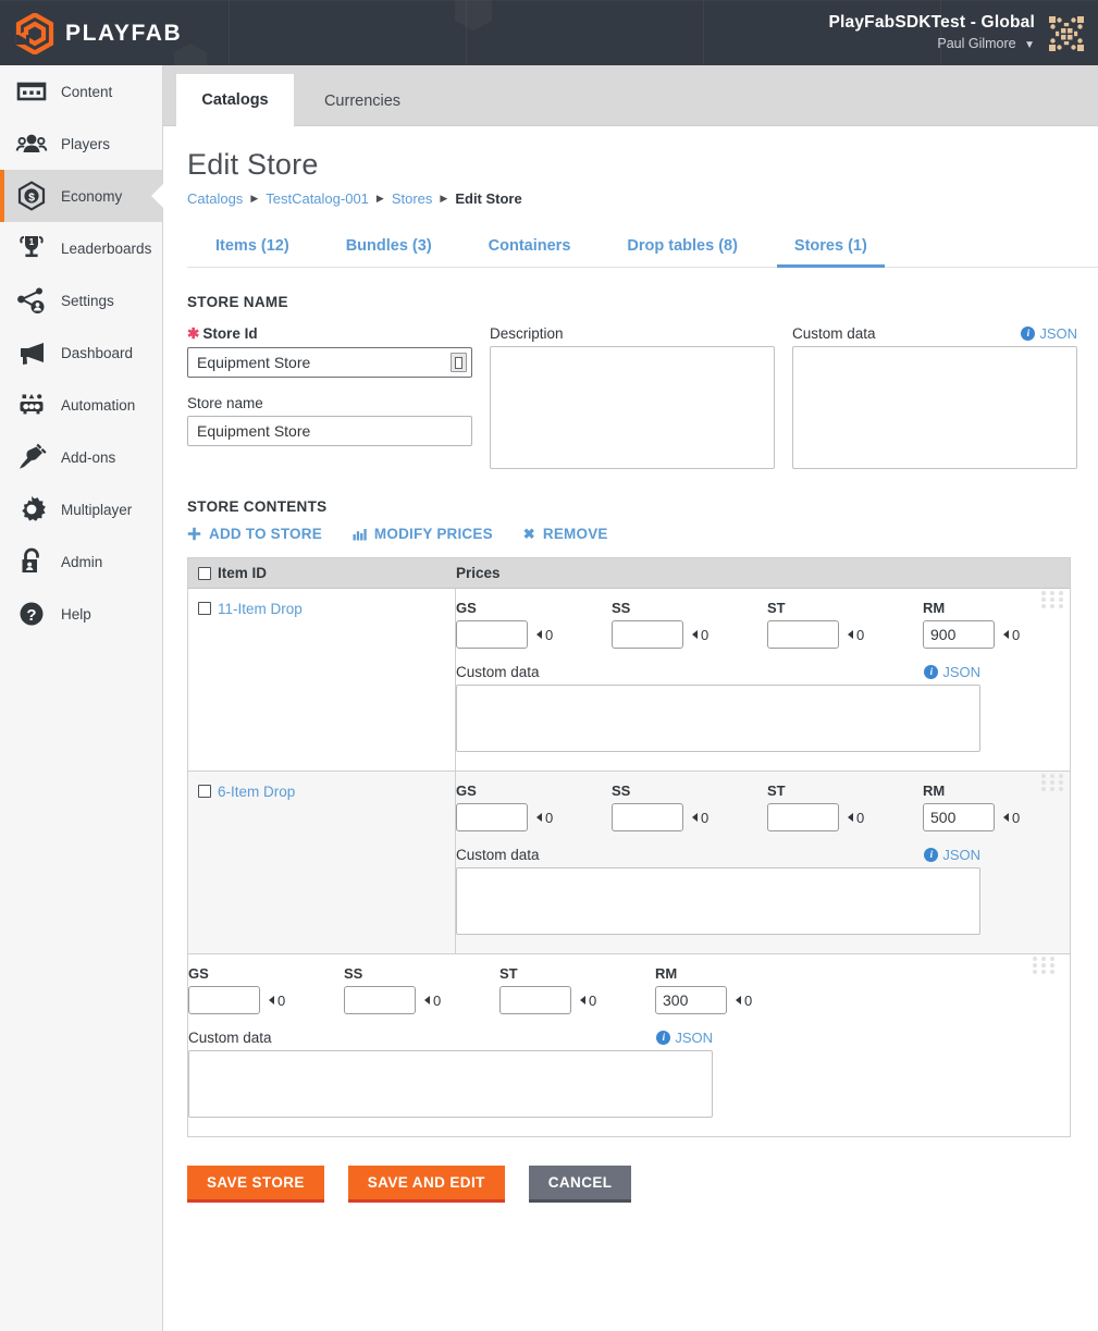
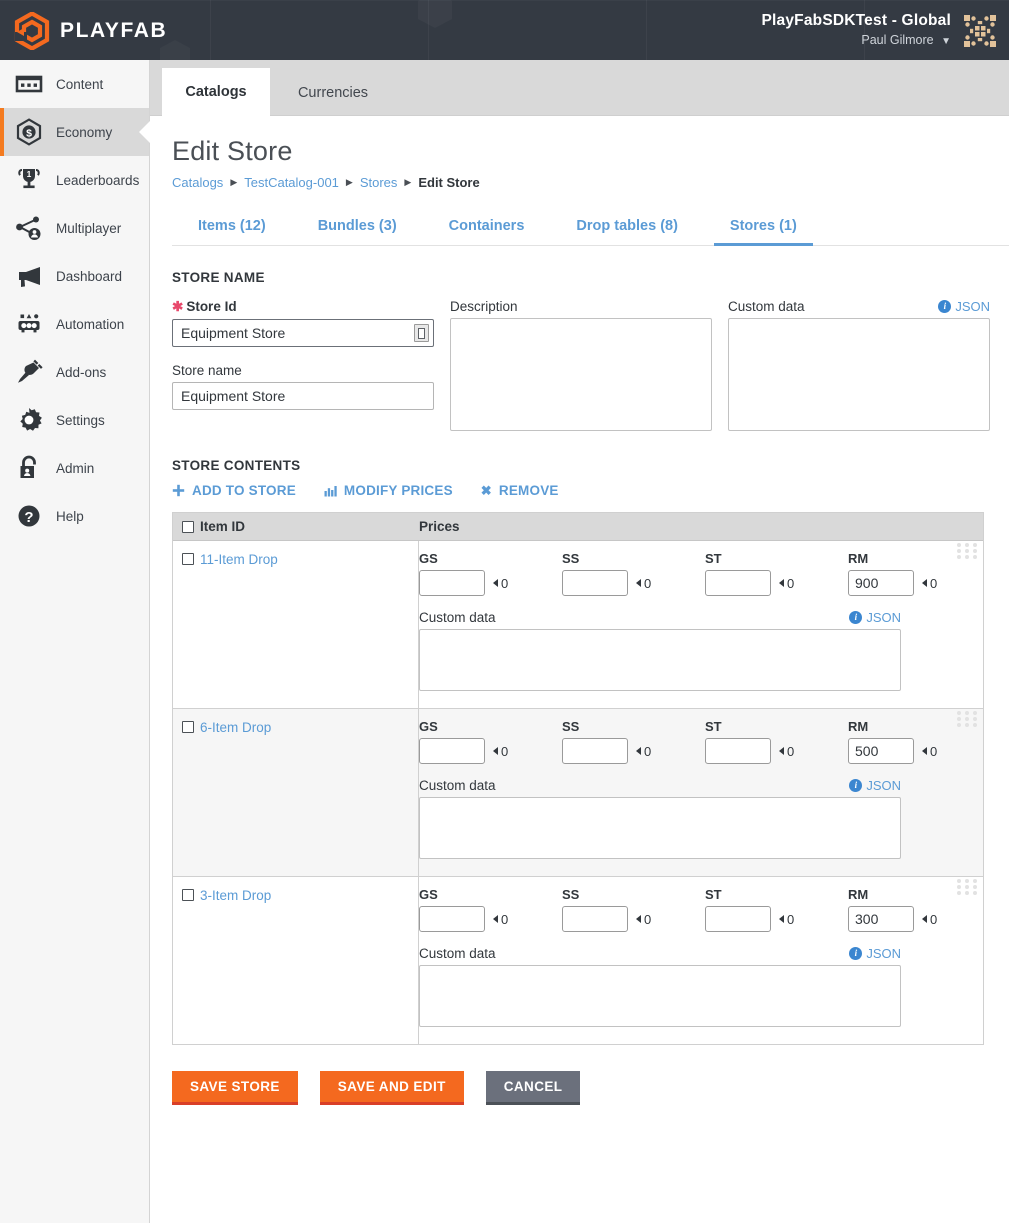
  PLAYFAB
  PlayFabSDKTest - Global
  Paul Gilmore ▼
  Content
- Players
  $
  Economy
  1
  Leaderboards
- Settings
+ Multiplayer
  Dashboard
  Automation
  Add-ons
- Multiplayer
+ Settings
  Admin
  ?
  Help
  Catalogs
  Currencies
  Edit Store
  Catalogs
  ▶
  TestCatalog-001
  ▶
  Stores
  ▶
  Edit Store
  Items (12)
  Bundles (3)
  Containers
  Drop tables (8)
  Stores (1)
  STORE NAME
  ✱ Store Id
  Equipment Store
  Store name
  Equipment Store
  Description
  Custom data
  i
  JSON
  STORE CONTENTS
  ADD TO STORE
  MODIFY PRICES
  ✖
  REMOVE
  Item ID
  Prices
  11-Item Drop
  GS
  0
  SS
  0
  ST
  0
  RM
  900
  0
  Custom data
  i
  JSON
  6-Item Drop
  GS
  0
  SS
  0
  ST
  0
  RM
  500
  0
  Custom data
  i
  JSON
+ 3-Item Drop
  GS
  0
  SS
  0
  ST
  0
  RM
  300
  0
  Custom data
  i
  JSON
  SAVE STORE
  SAVE AND EDIT
  CANCEL
